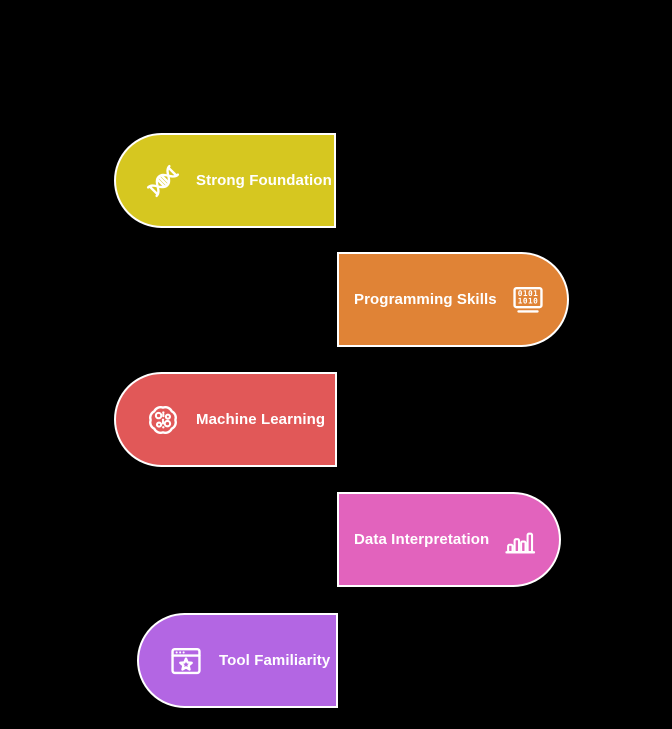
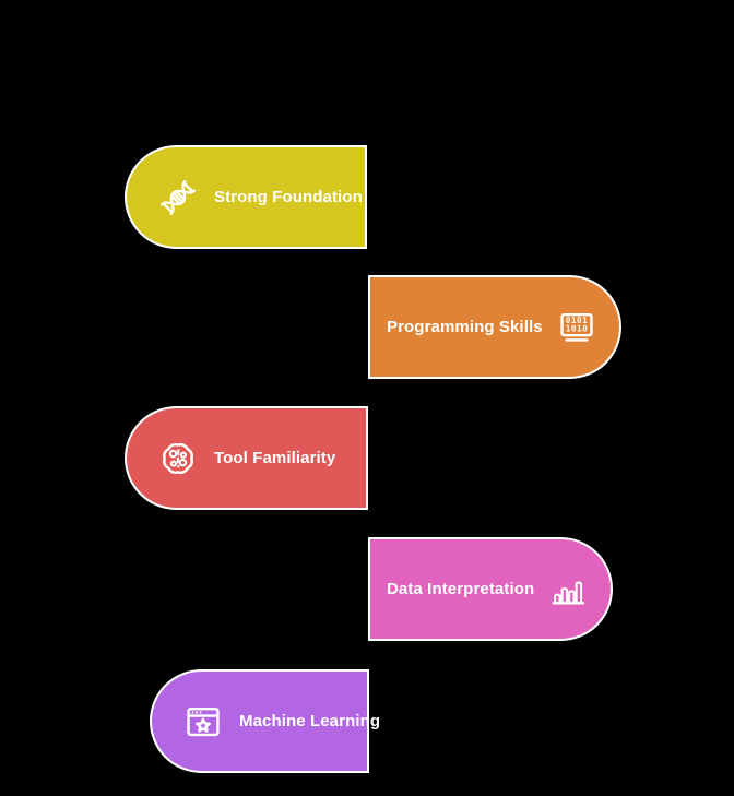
  Strong Foundation
  Programming Skills
  0101
  1010
- Machine Learning
+ Tool Familiarity
  Data Interpretation
- Tool Familiarity
+ Machine Learning
